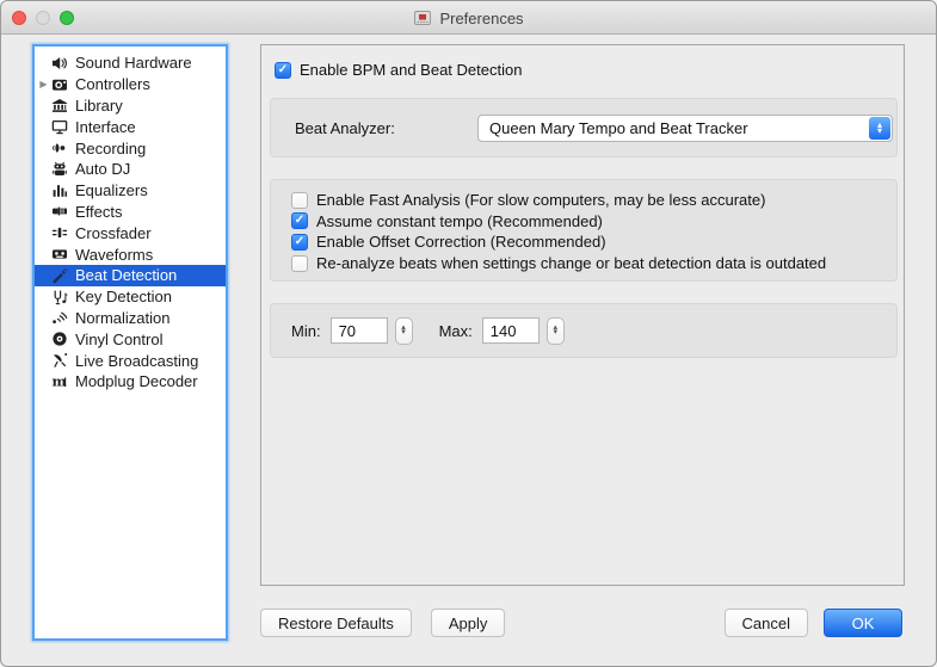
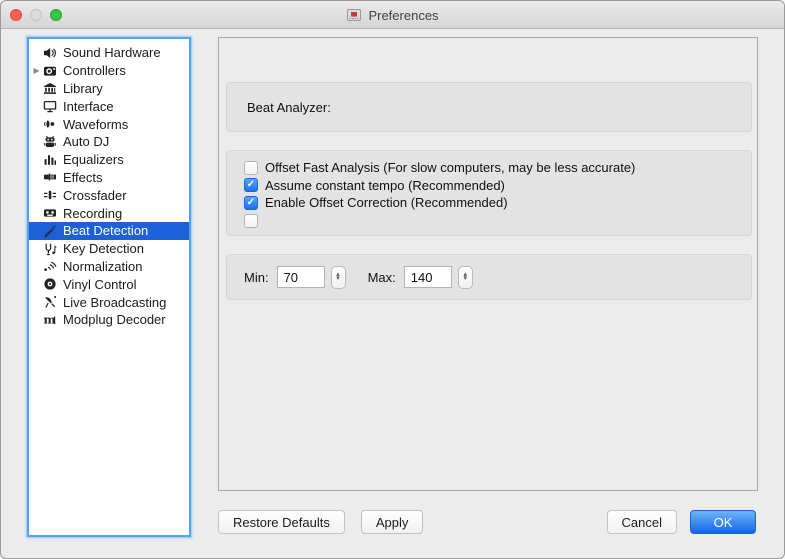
  Preferences
  Sound Hardware
  ▶
  Controllers
  Library
  Interface
- Recording
+ Waveforms
  Auto DJ
  Equalizers
  Effects
  Crossfader
- Waveforms
+ Recording
  Beat Detection
  Key Detection
  Normalization
  Vinyl Control
  Live Broadcasting
  m
  Modplug Decoder
- Enable BPM and Beat Detection
  Beat Analyzer:
- Queen Mary Tempo and Beat Tracker
- ▴
- ▾
- Enable Fast Analysis (For slow computers, may be less accurate)
+ Offset Fast Analysis (For slow computers, may be less accurate)
  Assume constant tempo (Recommended)
  Enable Offset Correction (Recommended)
- Re-analyze beats when settings change or beat detection data is outdated
  Min:
  70
  Max:
  140
  Restore Defaults
  Apply
  Cancel
  OK
